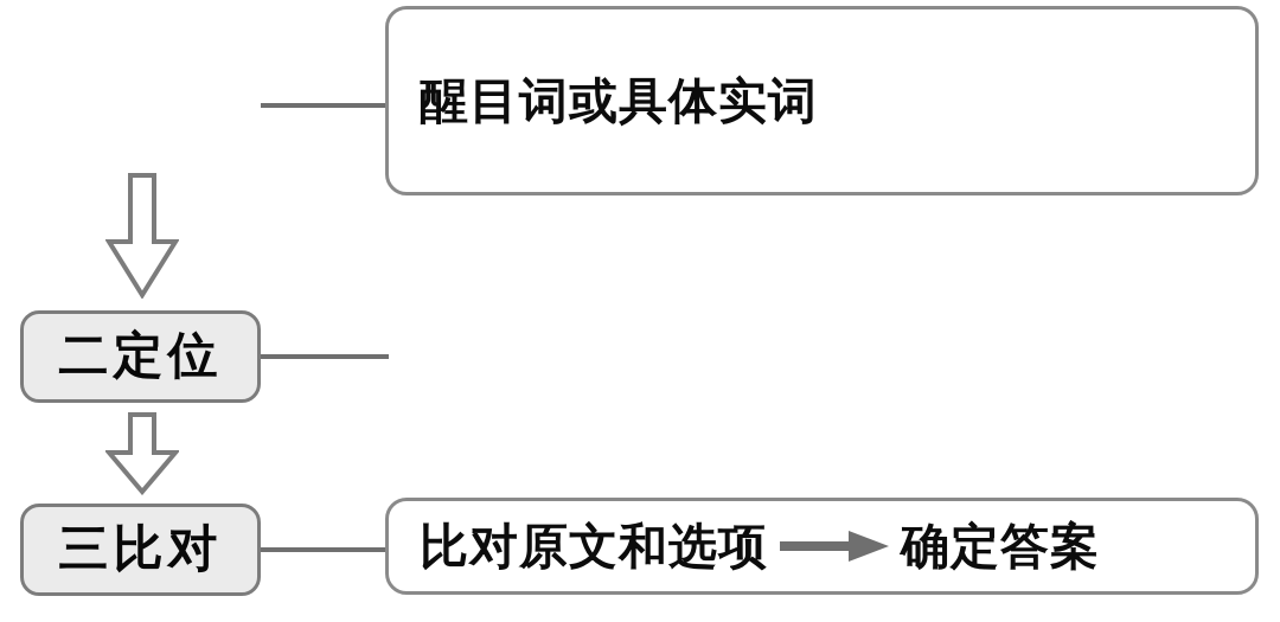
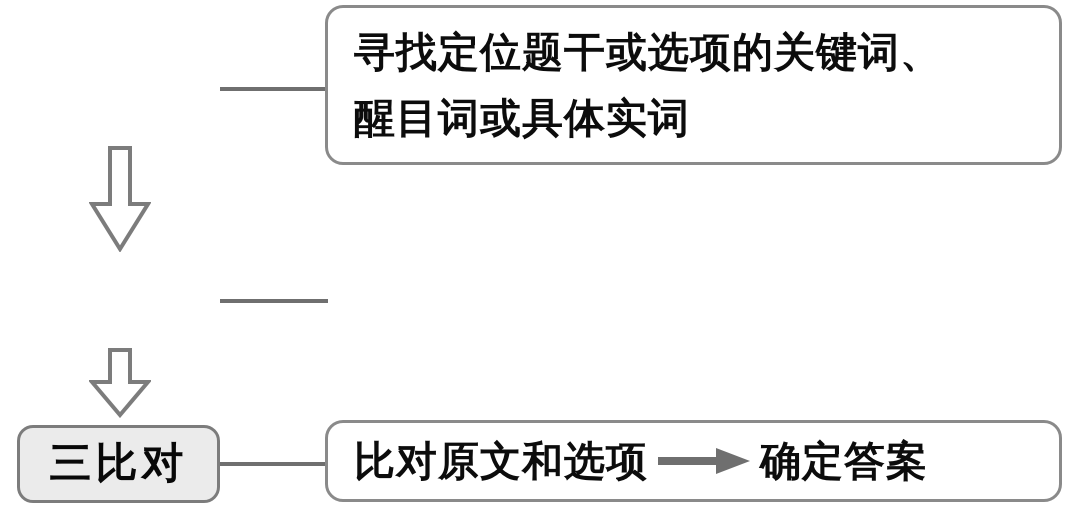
+ 寻找定位题干或选项的关键词、
  醒目词或具体实词
- 二定位
  三比对
  比对原文和选项
  确定答案
